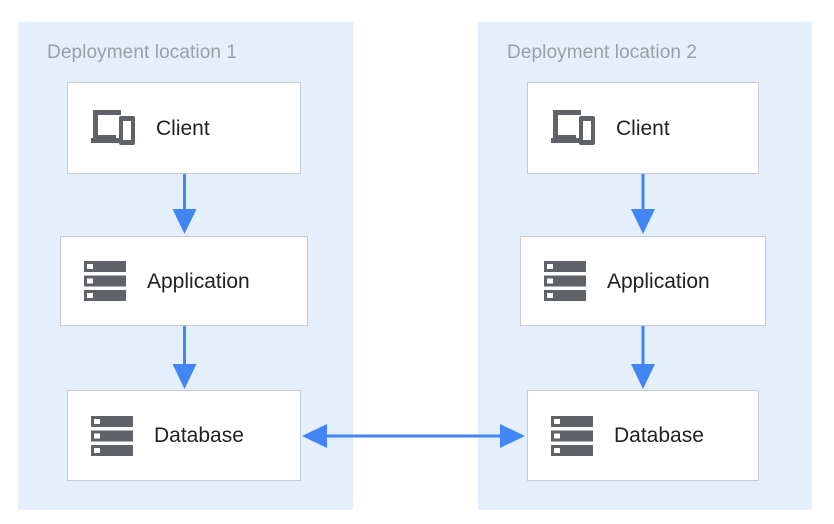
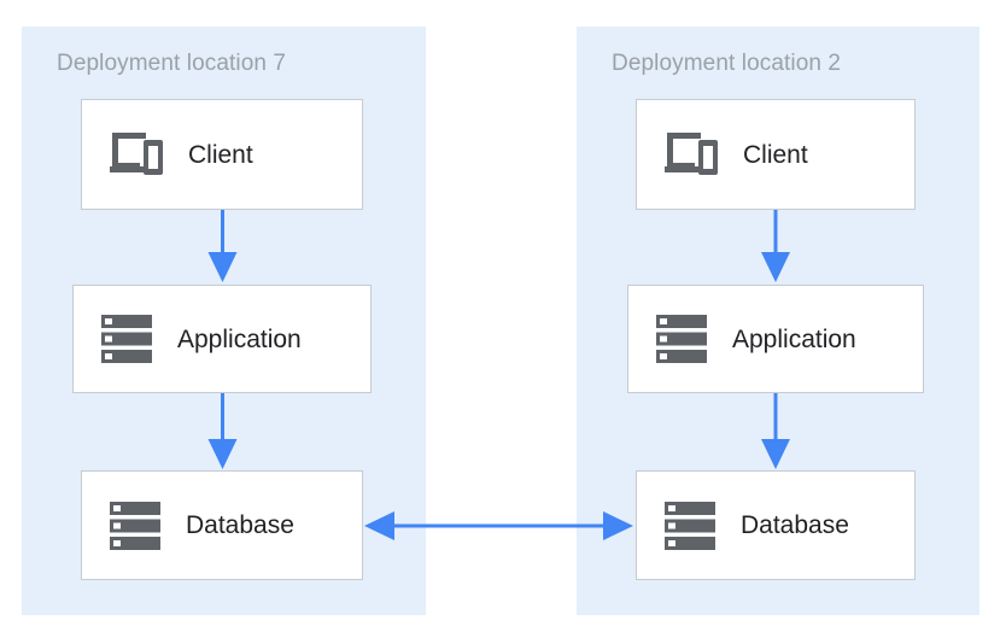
- Deployment location 1
+ Deployment location 7
  Deployment location 2
  Client
  Application
  Database
  Client
  Application
  Database
